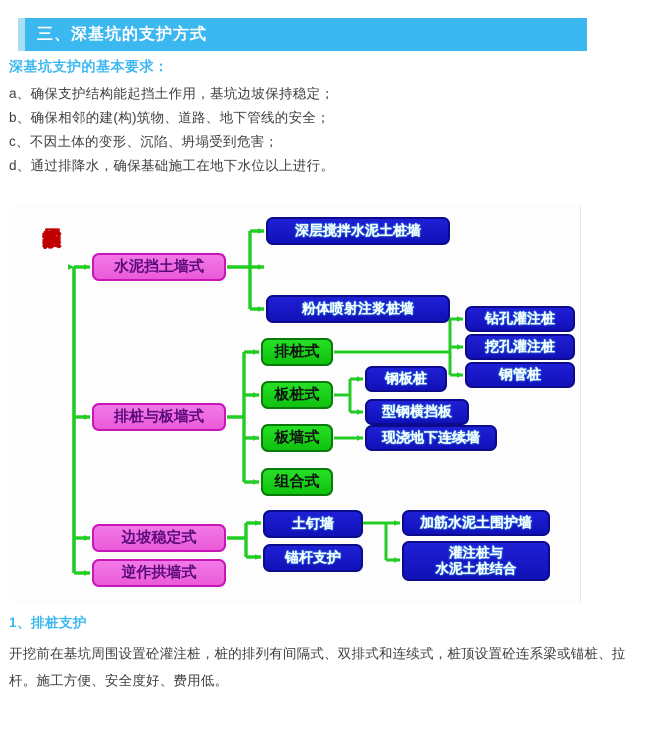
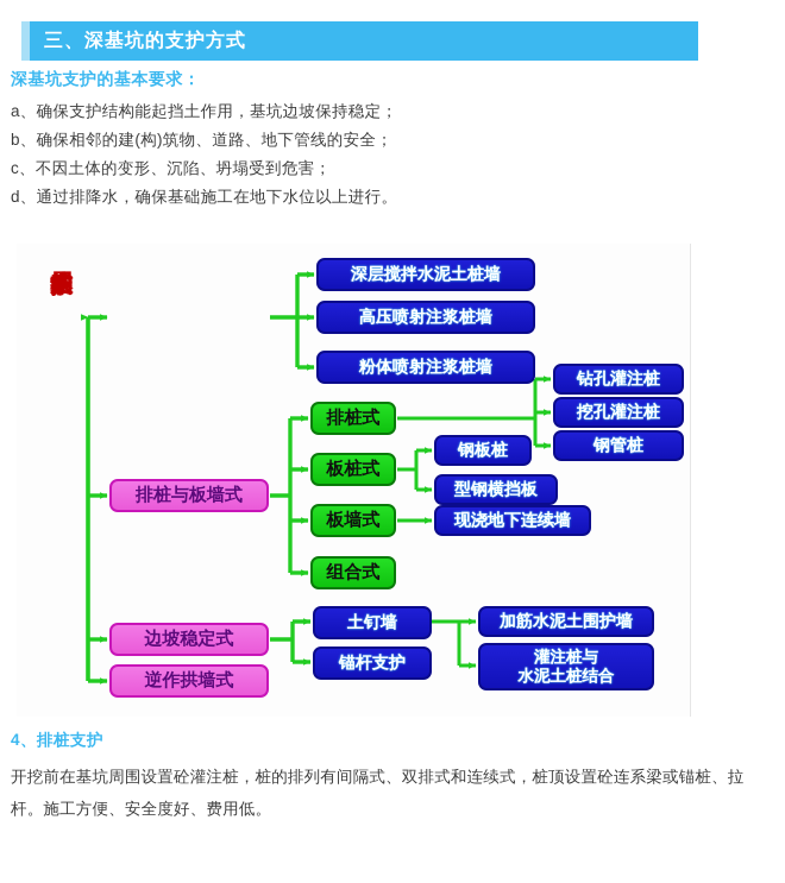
  三、深基坑的支护方式
  深基坑支护的基本要求：
  a、确保支护结构能起挡土作用，基坑边坡保持稳定；
  b、确保相邻的建(构)筑物、道路、地下管线的安全；
  c、不因土体的变形、沉陷、坍塌受到危害；
  d、通过排降水，确保基础施工在地下水位以上进行。
- 水泥挡土墙式
  排桩与板墙式
  边坡稳定式
  逆作拱墙式
  深层搅拌水泥土桩墙
+ 高压喷射注浆桩墙
  粉体喷射注浆桩墙
  排桩式
  板桩式
  板墙式
  组合式
  钻孔灌注桩
  挖孔灌注桩
  钢管桩
  钢板桩
  型钢横挡板
  现浇地下连续墙
  土钉墙
  锚杆支护
  加筋水泥土围护墙
  灌注桩与
  水泥土桩结合
- 1、排桩支护
+ 4、排桩支护
  开挖前在基坑周围设置砼灌注桩，桩的排列有间隔式、双排式和连续式，桩顶设置砼连系梁或锚桩、拉杆。施工方便、安全度好、费用低。
